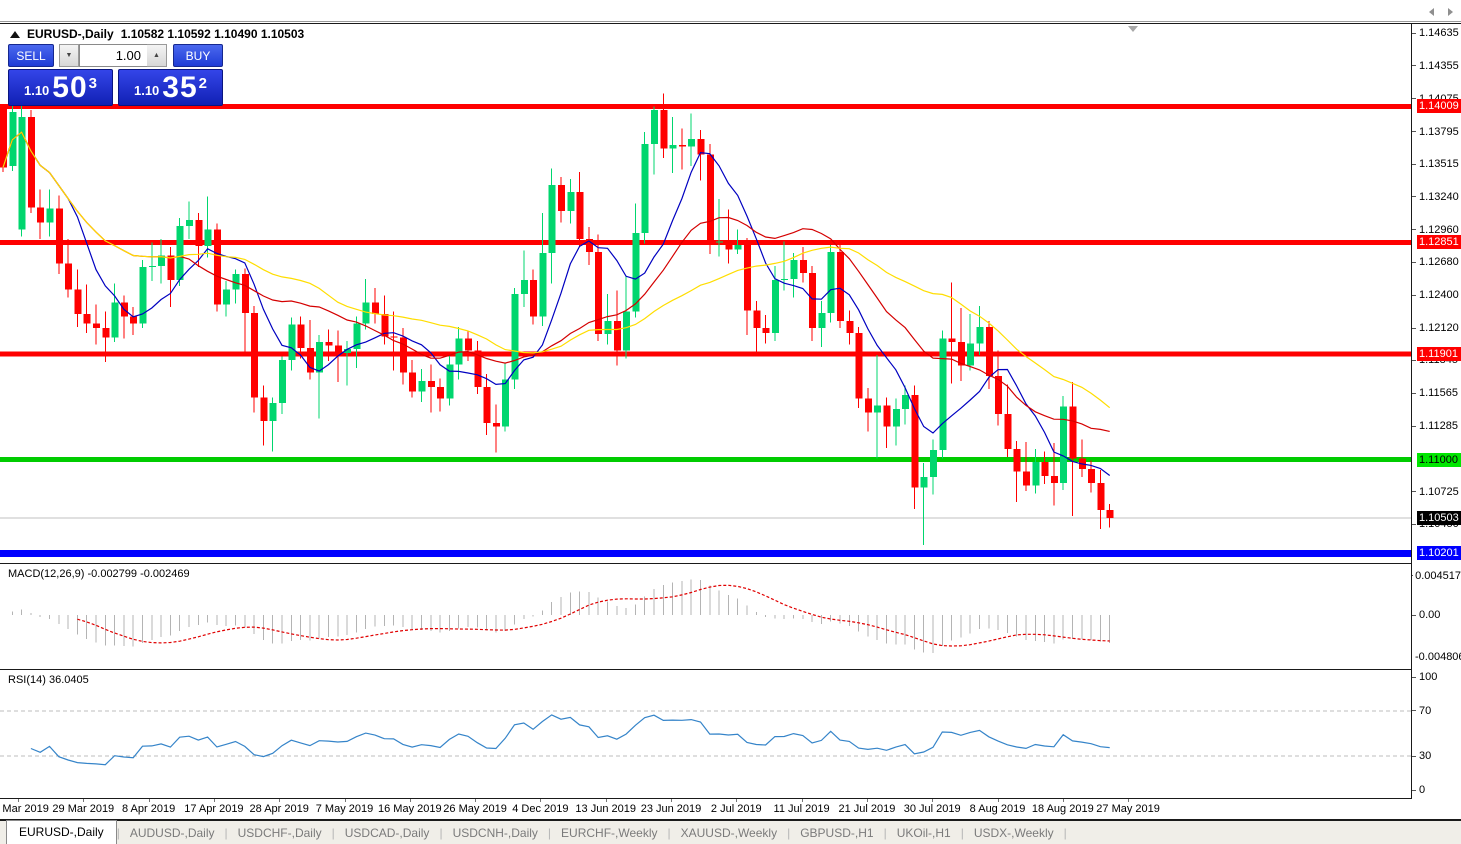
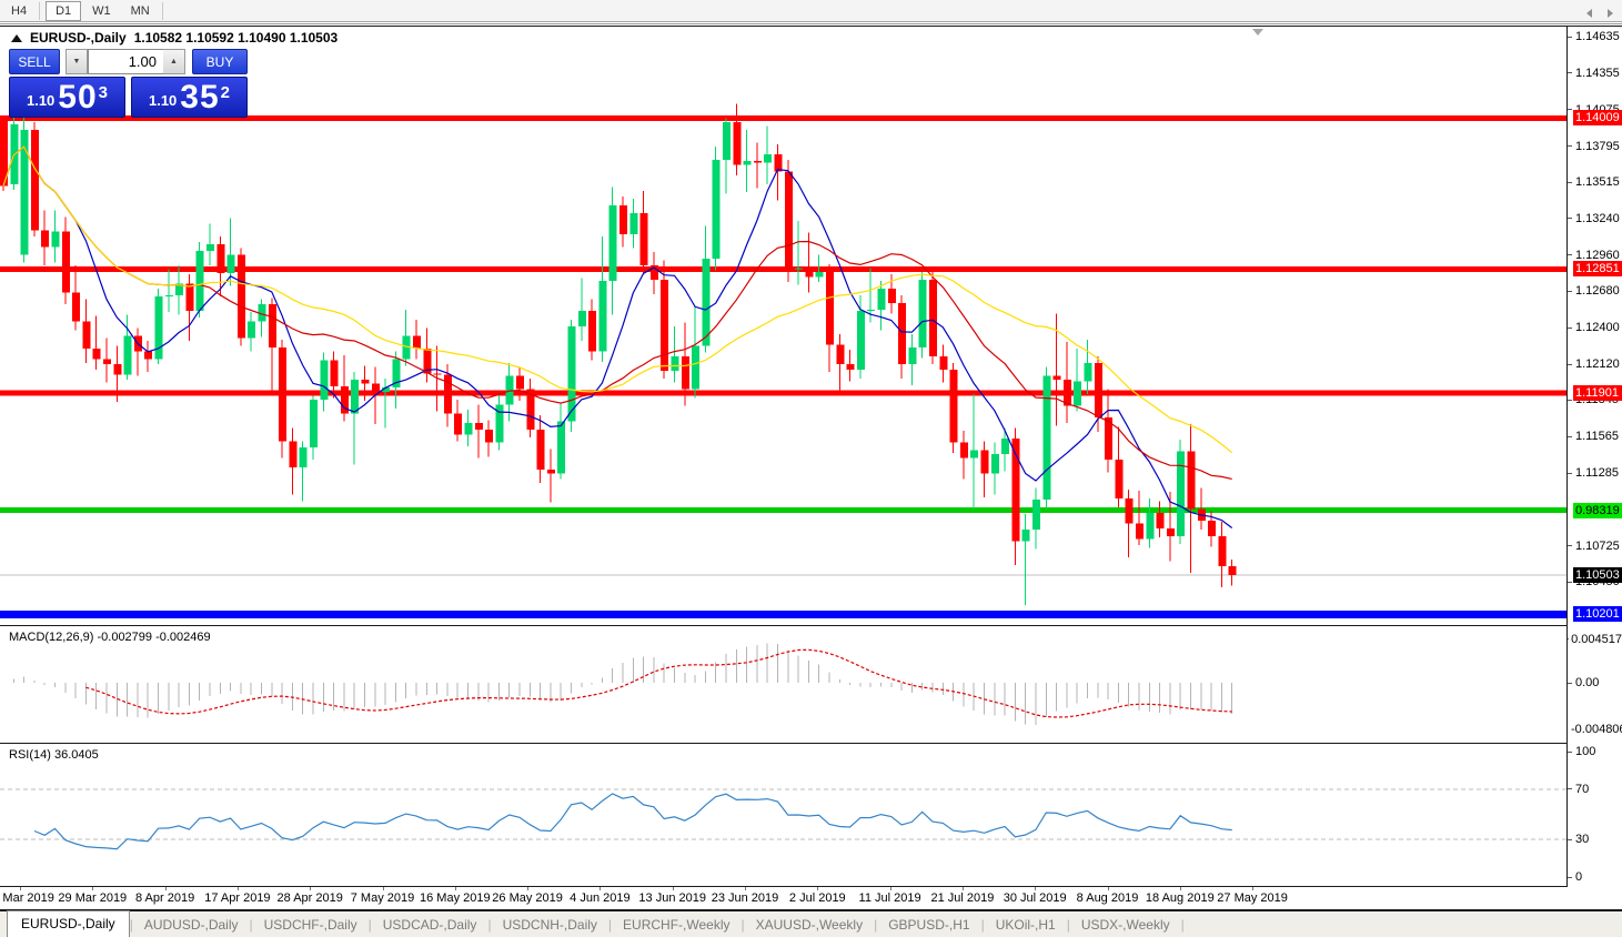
+ H4
+ D1
+ W1
+ MN
  EURUSD-,Daily
  1.10582 1.10592 1.10490 1.10503
  SELL
  1.00
  BUY
  1.10
  50
  3
  1.10
  35
  2
  MACD(12,26,9) -0.002799 -0.002469
  RSI(14) 36.0405
  1.14635
  1.14355
  1.13795
  1.13515
  1.13240
  1.12960
  1.12680
  1.12400
  1.12120
  1.11565
  1.11285
  1.10725
  1.14009
  1.12851
  1.11901
- 1.11000
+ 0.98319
  1.10201
  1.10503
  0.004517
  0.00
  -0.00480
  100
  70
  30
  0
  Mar 2019
  29 Mar 2019
  8 Apr 2019
  17 Apr 2019
  28 Apr 2019
  7 May 2019
  16 May 2019
  26 May 2019
- 4 Dec 2019
+ 4 Jun 2019
  13 Jun 2019
  23 Jun 2019
  2 Jul 2019
  11 Jul 2019
  21 Jul 2019
  30 Jul 2019
  8 Aug 2019
  18 Aug 2019
  27 May 2019
  EURUSD-,Daily
  |
  AUDUSD-,Daily
  |
  USDCHF-,Daily
  |
  USDCAD-,Daily
  |
  USDCNH-,Daily
  |
  EURCHF-,Weekly
  |
  XAUUSD-,Weekly
  |
  GBPUSD-,H1
  |
  UKOil-,H1
  |
  USDX-,Weekly
  |
